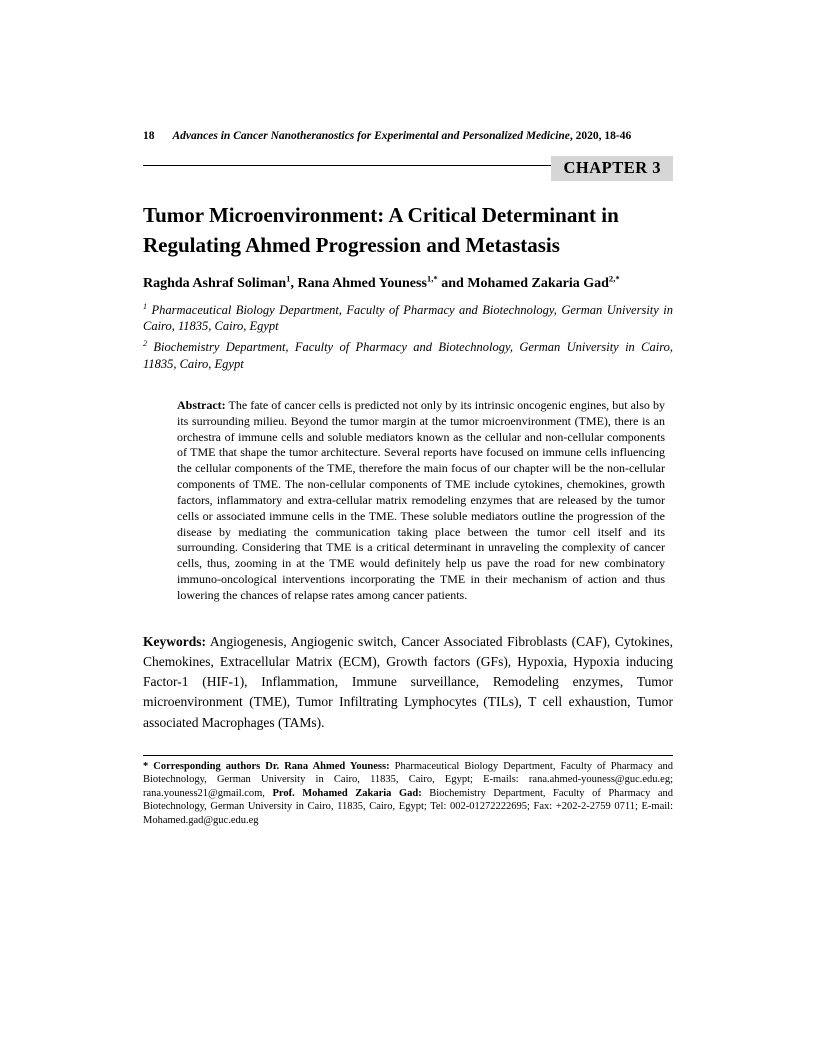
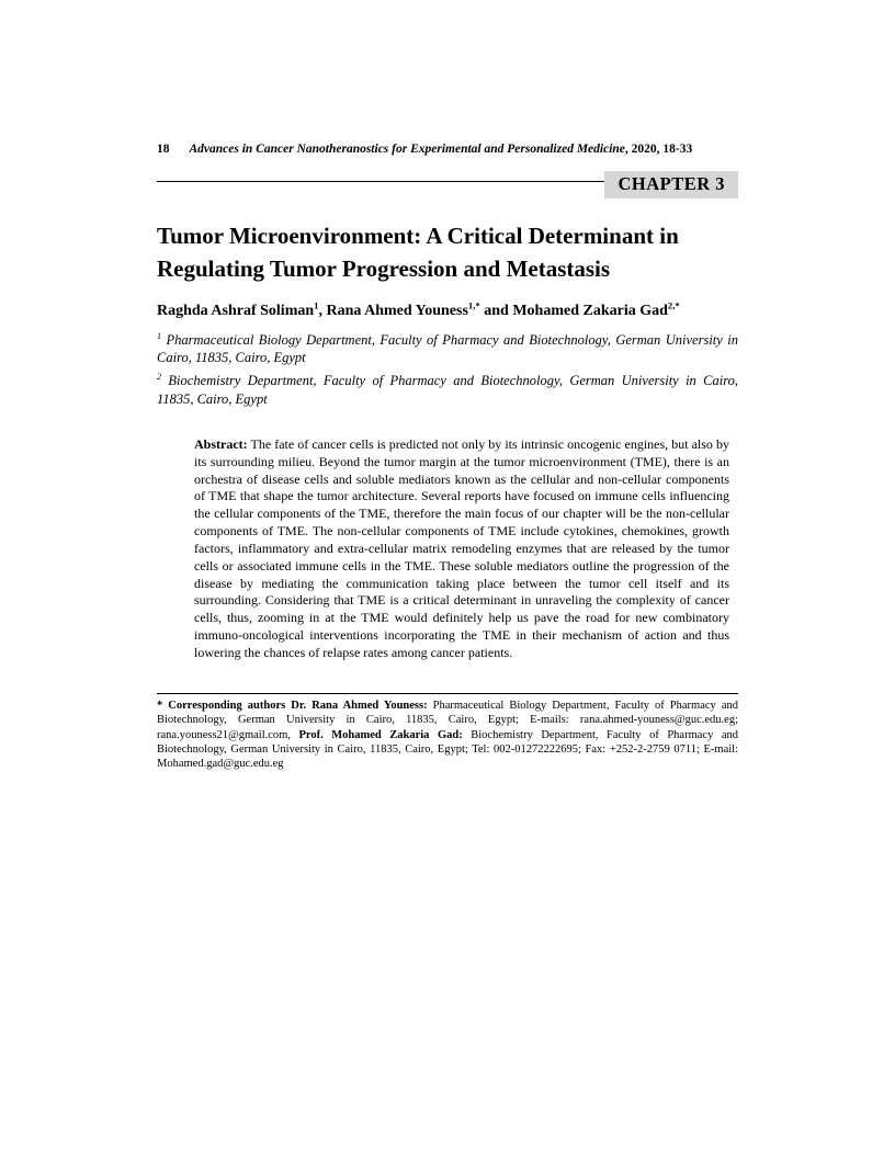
- 18 Advances in Cancer Nanotheranostics for Experimental and Personalized Medicine, 2020, 18-46
+ 18 Advances in Cancer Nanotheranostics for Experimental and Personalized Medicine, 2020, 18-33
  CHAPTER 3
- Tumor Microenvironment: A Critical Determinant in Regulating Ahmed Progression and Metastasis
+ Tumor Microenvironment: A Critical Determinant in Regulating Tumor Progression and Metastasis
  Raghda Ashraf Soliman1, Rana Ahmed Youness1,* and Mohamed Zakaria Gad2,*
  1 Pharmaceutical Biology Department, Faculty of Pharmacy and Biotechnology, German University in Cairo, 11835, Cairo, Egypt
  2 Biochemistry Department, Faculty of Pharmacy and Biotechnology, German University in Cairo, 11835, Cairo, Egypt
- Abstract: The fate of cancer cells is predicted not only by its intrinsic oncogenic engines, but also by its surrounding milieu. Beyond the tumor margin at the tumor microenvironment (TME), there is an orchestra of immune cells and soluble mediators known as the cellular and non-cellular components of TME that shape the tumor architecture. Several reports have focused on immune cells influencing the cellular components of the TME, therefore the main focus of our chapter will be the non-cellular components of TME. The non-cellular components of TME include cytokines, chemokines, growth factors, inflammatory and extra-cellular matrix remodeling enzymes that are released by the tumor cells or associated immune cells in the TME. These soluble mediators outline the progression of the disease by mediating the communication taking place between the tumor cell itself and its surrounding. Considering that TME is a critical determinant in unraveling the complexity of cancer cells, thus, zooming in at the TME would definitely help us pave the road for new combinatory immuno-oncological interventions incorporating the TME in their mechanism of action and thus lowering the chances of relapse rates among cancer patients.
+ Abstract: The fate of cancer cells is predicted not only by its intrinsic oncogenic engines, but also by its surrounding milieu. Beyond the tumor margin at the tumor microenvironment (TME), there is an orchestra of disease cells and soluble mediators known as the cellular and non-cellular components of TME that shape the tumor architecture. Several reports have focused on immune cells influencing the cellular components of the TME, therefore the main focus of our chapter will be the non-cellular components of TME. The non-cellular components of TME include cytokines, chemokines, growth factors, inflammatory and extra-cellular matrix remodeling enzymes that are released by the tumor cells or associated immune cells in the TME. These soluble mediators outline the progression of the disease by mediating the communication taking place between the tumor cell itself and its surrounding. Considering that TME is a critical determinant in unraveling the complexity of cancer cells, thus, zooming in at the TME would definitely help us pave the road for new combinatory immuno-oncological interventions incorporating the TME in their mechanism of action and thus lowering the chances of relapse rates among cancer patients.
- Keywords: Angiogenesis, Angiogenic switch, Cancer Associated Fibroblasts (CAF), Cytokines, Chemokines, Extracellular Matrix (ECM), Growth factors (GFs), Hypoxia, Hypoxia inducing Factor-1 (HIF-1), Inflammation, Immune surveillance, Remodeling enzymes, Tumor microenvironment (TME), Tumor Infiltrating Lymphocytes (TILs), T cell exhaustion, Tumor associated Macrophages (TAMs).
- * Corresponding authors Dr. Rana Ahmed Youness: Pharmaceutical Biology Department, Faculty of Pharmacy and Biotechnology, German University in Cairo, 11835, Cairo, Egypt; E-mails: rana.ahmed-youness@guc.edu.eg; rana.youness21@gmail.com, Prof. Mohamed Zakaria Gad: Biochemistry Department, Faculty of Pharmacy and Biotechnology, German University in Cairo, 11835, Cairo, Egypt; Tel: 002-01272222695; Fax: +202-2-2759 0711; E-mail: Mohamed.gad@guc.edu.eg
+ * Corresponding authors Dr. Rana Ahmed Youness: Pharmaceutical Biology Department, Faculty of Pharmacy and Biotechnology, German University in Cairo, 11835, Cairo, Egypt; E-mails: rana.ahmed-youness@guc.edu.eg; rana.youness21@gmail.com, Prof. Mohamed Zakaria Gad: Biochemistry Department, Faculty of Pharmacy and Biotechnology, German University in Cairo, 11835, Cairo, Egypt; Tel: 002-01272222695; Fax: +252-2-2759 0711; E-mail: Mohamed.gad@guc.edu.eg
